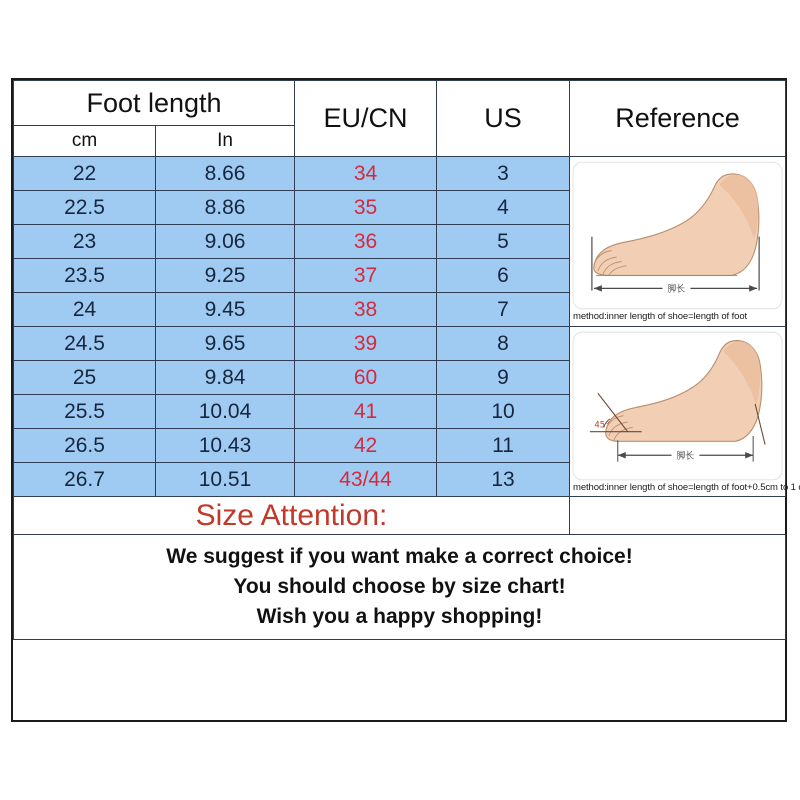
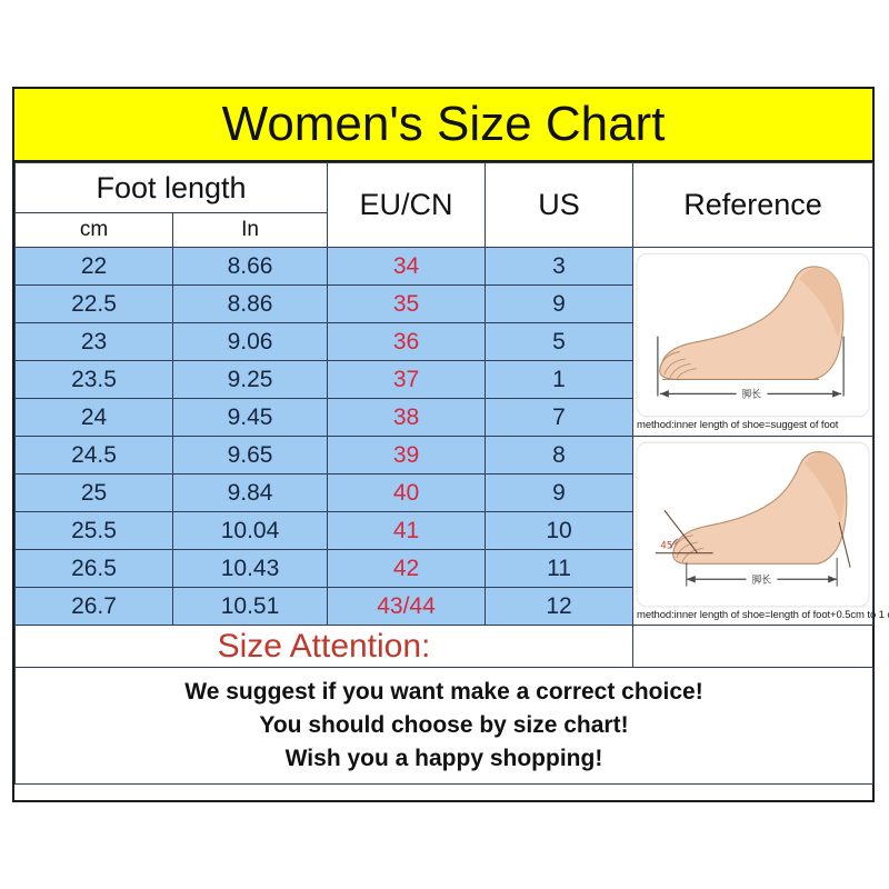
+ Women's Size Chart
  Foot length	EU/CN	US	Reference
  cm	In
- 22	8.66	34	3	脚长 method:inner length of shoe=length of foot
+ 22	8.66	34	3	脚长 method:inner length of shoe=suggest of foot
- 22.5	8.86	35	4
+ 22.5	8.86	35	9
  23	9.06	36	5
- 23.5	9.25	37	6
+ 23.5	9.25	37	1
  24	9.45	38	7
  24.5	9.65	39	8	45° 脚长 method:inner length of shoe=length of foot+0.5cm to 1
- 25	9.84	60	9
+ 25	9.84	40	9
  25.5	10.04	41	10
  26.5	10.43	42	11
- 26.7	10.51	43/44	13
+ 26.7	10.51	43/44	12
  Size Attention:
  We suggest if you want make a correct choice! You should choose by size chart! Wish you a happy shopping!
